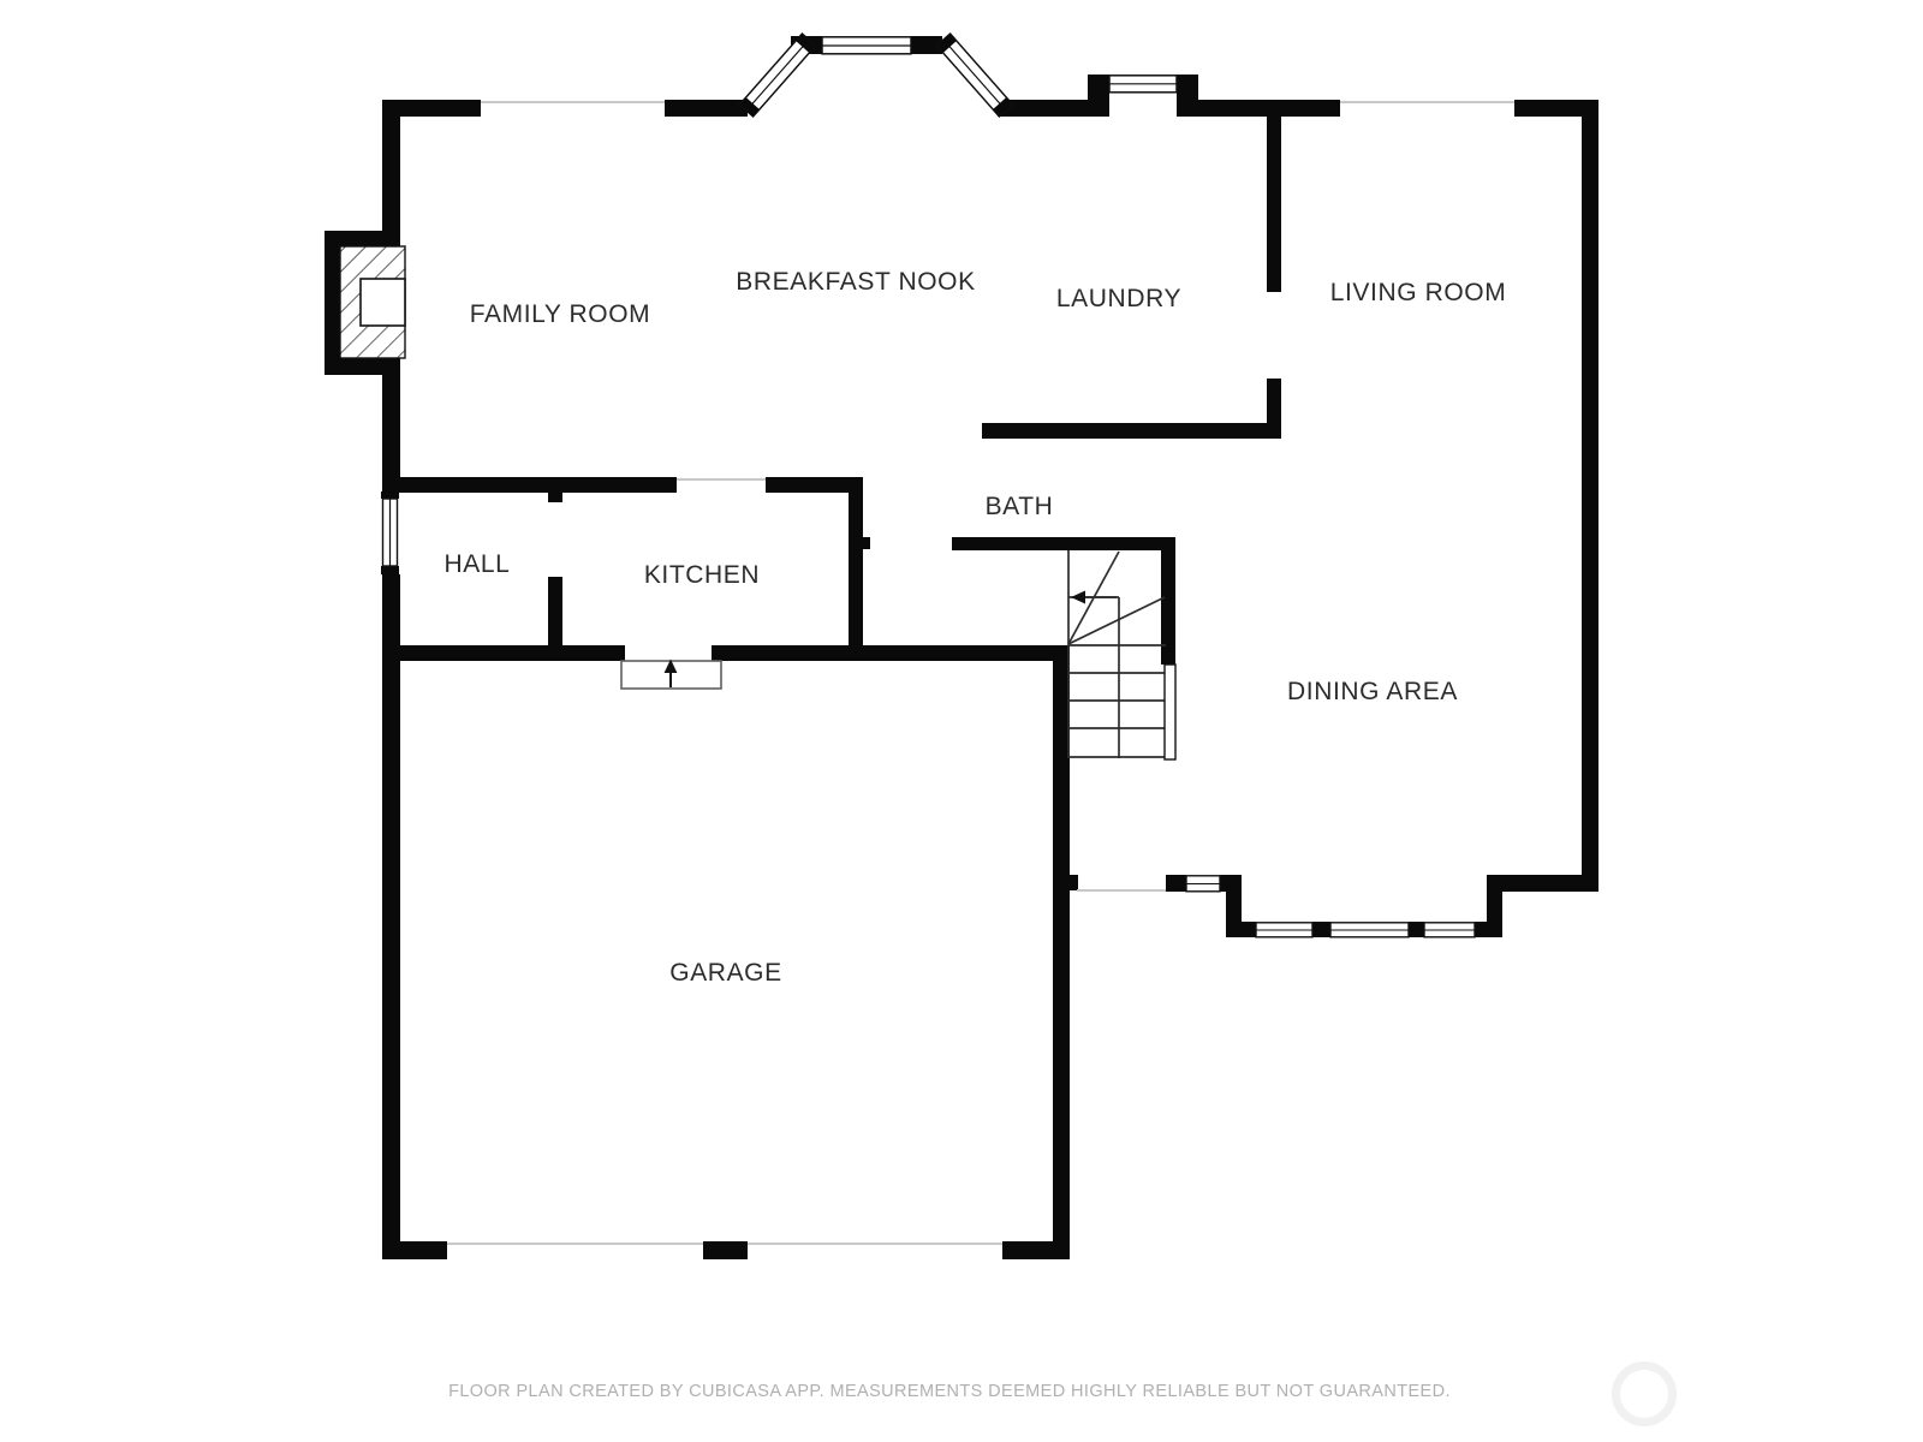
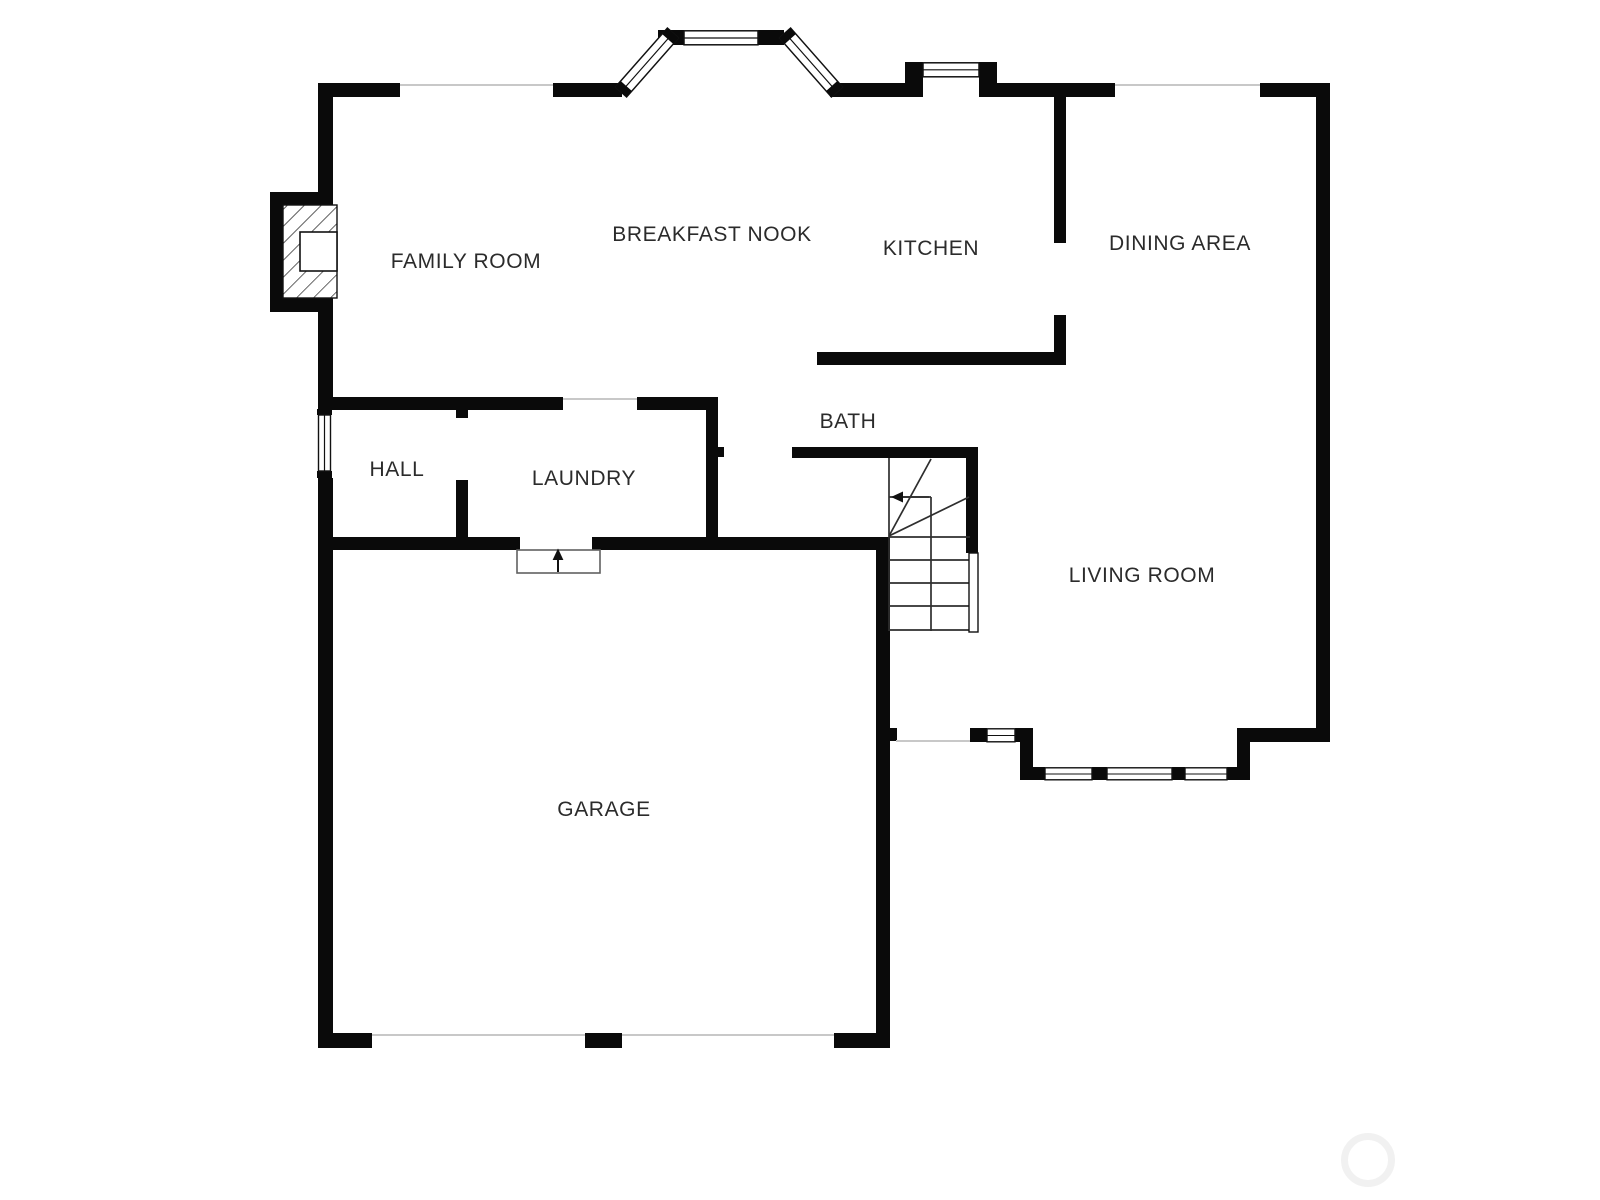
  FAMILY ROOM
  BREAKFAST NOOK
- LAUNDRY
+ KITCHEN
- LIVING ROOM
+ DINING AREA
  HALL
- KITCHEN
+ LAUNDRY
  BATH
- DINING AREA
+ LIVING ROOM
  GARAGE
- FLOOR PLAN CREATED BY CUBICASA APP. MEASUREMENTS DEEMED HIGHLY RELIABLE BUT NOT GUARANTEED.
